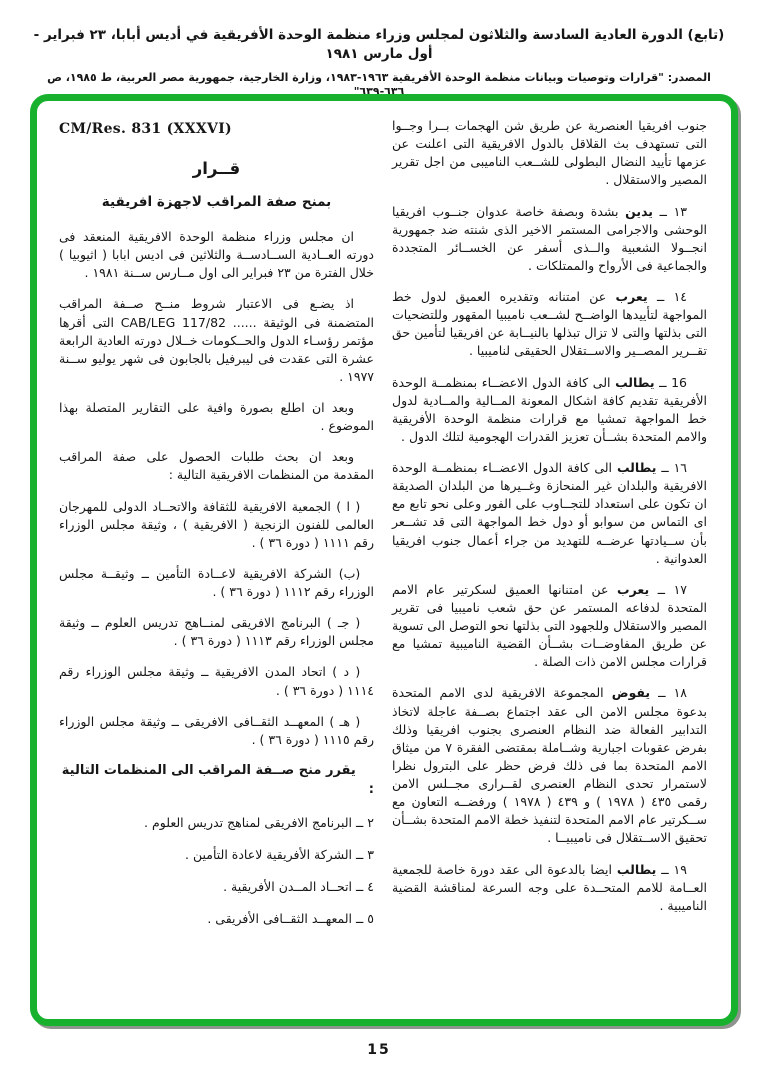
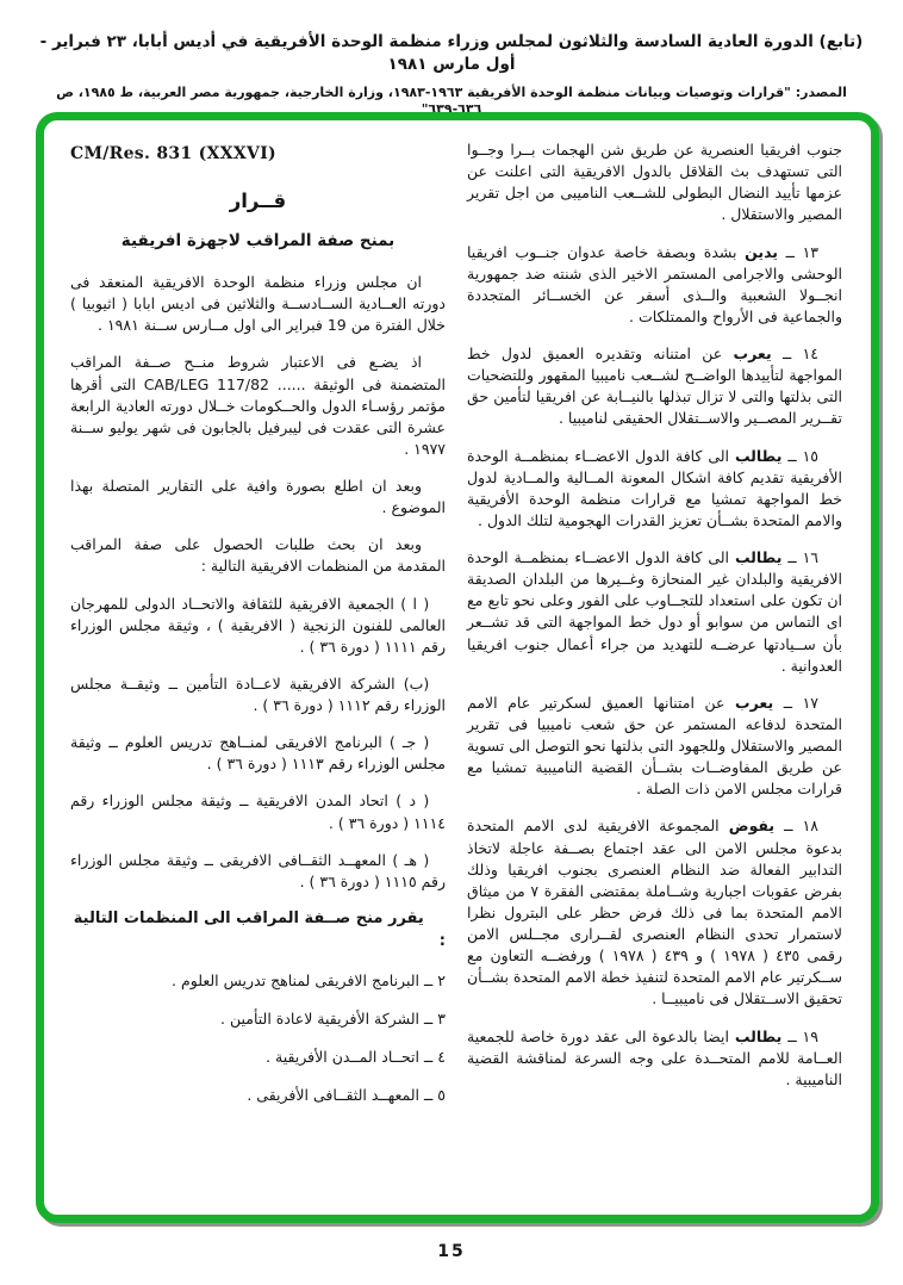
  (تابع) الدورة العادية السادسة والثلاثون لمجلس وزراء منظمة الوحدة الأفريقية في أديس أبابا، ٢٣ فبراير - أول مارس ١٩٨١
  المصدر: "قرارات وتوصيات وبيانات منظمة الوحدة الأفريقية ١٩٦٣-١٩٨٣، وزارة الخارجية، جمهورية مصر العربية، ط ١٩٨٥، ص ٦٣٦-٦٣٩"
  جنوب افريقيا العنصرية عن طريق شن الهجمات بــرا وجــوا التى تستهدف بث القلاقل بالدول الافريقية التى اعلنت عن عزمها تأييد النضال البطولى للشــعب الناميبى من اجل تقرير المصير والاستقلال .
  ١٣ ــ يدين بشدة وبصفة خاصة عدوان جنــوب افريقيا الوحشى والاجرامى المستمر الاخير الذى شنته ضد جمهورية انجــولا الشعبية والــذى أسفر عن الخســائر المتجددة والجماعية فى الأرواح والممتلكات .
  ١٤ ــ يعرب عن امتنانه وتقديره العميق لدول خط المواجهة لتأييدها الواضــح لشــعب ناميبيا المقهور وللتضحيات التى بذلتها والتى لا تزال تبذلها بالنيــابة عن افريقيا لتأمين حق تقــرير المصــير والاســتقلال الحقيقى لناميبيا .
- 16 ــ يطالب الى كافة الدول الاعضــاء بمنظمــة الوحدة الأفريقية تقديم كافة اشكال المعونة المــالية والمــادية لدول خط المواجهة تمشيا مع قرارات منظمة الوحدة الأفريقية والامم المتحدة بشــأن تعزيز القدرات الهجومية لتلك الدول .
+ ١٥ ــ يطالب الى كافة الدول الاعضــاء بمنظمــة الوحدة الأفريقية تقديم كافة اشكال المعونة المــالية والمــادية لدول خط المواجهة تمشيا مع قرارات منظمة الوحدة الأفريقية والامم المتحدة بشــأن تعزيز القدرات الهجومية لتلك الدول .
  ١٦ ــ يطالب الى كافة الدول الاعضــاء بمنظمــة الوحدة الافريقية والبلدان غير المنحازة وغــيرها من البلدان الصديقة ان تكون على استعداد للتجــاوب على الفور وعلى نحو تابع مع اى التماس من سوابو أو دول خط المواجهة التى قد تشــعر بأن ســيادتها عرضــه للتهديد من جراء أعمال جنوب افريقيا العدوانية .
  ١٧ ــ يعرب عن امتنانها العميق لسكرتير عام الامم المتحدة لدفاعه المستمر عن حق شعب ناميبيا فى تقرير المصير والاستقلال وللجهود التى بذلتها نحو التوصل الى تسوية عن طريق المفاوضــات بشــأن القضية الناميبية تمشيا مع قرارات مجلس الامن ذات الصلة .
  ١٨ ــ يفوض المجموعة الافريقية لدى الامم المتحدة بدعوة مجلس الامن الى عقد اجتماع بصــفة عاجلة لاتخاذ التدابير الفعالة ضد النظام العنصرى بجنوب افريقيا وذلك بفرض عقوبات اجبارية وشــاملة بمقتضى الفقرة ٧ من ميثاق الامم المتحدة بما فى ذلك فرض حظر على البترول نظرا لاستمرار تحدى النظام العنصرى لقــرارى مجــلس الامن رقمى ٤٣٥ ( ١٩٧٨ ) و ٤٣٩ ( ١٩٧٨ ) ورفضــه التعاون مع ســكرتير عام الامم المتحدة لتنفيذ خطة الامم المتحدة بشــأن تحقيق الاســتقلال فى ناميبيــا .
  ١٩ ــ يطالب ايضا بالدعوة الى عقد دورة خاصة للجمعية العــامة للامم المتحــدة على وجه السرعة لمناقشة القضية الناميبية .
  CM/Res. 831 (XXXVI)
  قــرار
  بمنح صفة المراقب لاجهزة افريقية
- ان مجلس وزراء منظمة الوحدة الافريقية المنعقد فى دورته العــادية الســادســة والثلاثين فى اديس ابابا ( اثيوبيا ) خلال الفترة من ٢٣ فبراير الى اول مــارس ســنة ١٩٨١ .
+ ان مجلس وزراء منظمة الوحدة الافريقية المنعقد فى دورته العــادية الســادســة والثلاثين فى اديس ابابا ( اثيوبيا ) خلال الفترة من 19 فبراير الى اول مــارس ســنة ١٩٨١ .
  اذ يضـع فى الاعتبار شروط منــح صــفة المراقب المتضمنة فى الوثيقة ...... CAB/LEG 117/82 التى أقرها مؤتمر رؤسـاء الدول والحــكومات خــلال دورته العادية الرابعة عشرة التى عقدت فى ليبرفيل بالجابون فى شهر يوليو ســنة ١٩٧٧ .
  وبعد ان اطلع بصورة وافية على التقارير المتصلة بهذا الموضوع .
  وبعد ان بحث طلبات الحصول على صفة المراقب المقدمة من المنظمات الافريقية التالية :
  ( ا ) الجمعية الافريقية للثقافة والاتحــاد الدولى للمهرجان العالمى للفنون الزنجية ( الافريقية ) ، وثيقة مجلس الوزراء رقم ١١١١ ( دورة ٣٦ ) .
  (ب) الشركة الافريقية لاعــادة التأمين ــ وثيقــة مجلس الوزراء رقم ١١١٢ ( دورة ٣٦ ) .
  ( جـ ) البرنامج الافريقى لمنــاهج تدريس العلوم ــ وثيقة مجلس الوزراء رقم ١١١٣ ( دورة ٣٦ ) .
  ( د ) اتحاد المدن الافريقية ــ وثيقة مجلس الوزراء رقم ١١١٤ ( دورة ٣٦ ) .
  ( هـ ) المعهــد الثقــافى الافريقى ــ وثيقة مجلس الوزراء رقم ١١١٥ ( دورة ٣٦ ) .
  يقرر منح صــفة المراقب الى المنظمات التالية :
  ٢ ــ البرنامج الافريقى لمناهج تدريس العلوم .
  ٣ ــ الشركة الأفريقية لاعادة التأمين .
  ٤ ــ اتحــاد المــدن الأفريقية .
  ٥ ــ المعهــد الثقــافى الأفريقى .
  15
